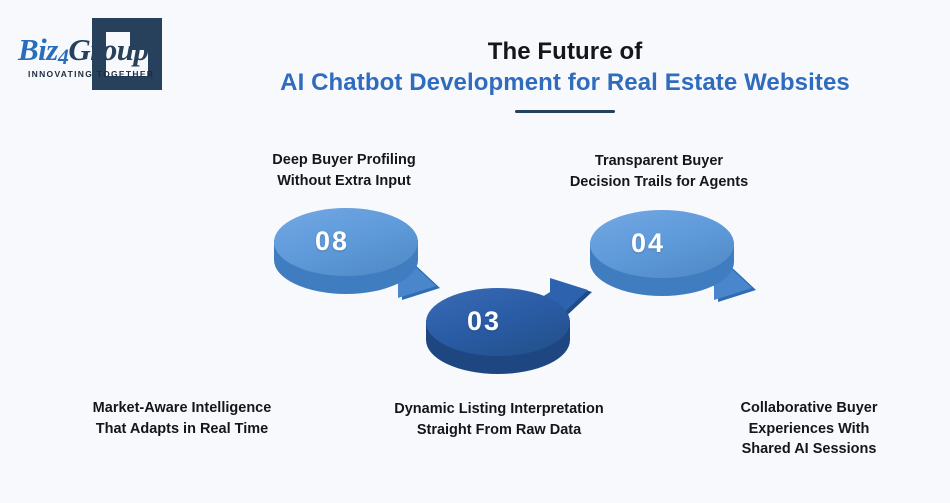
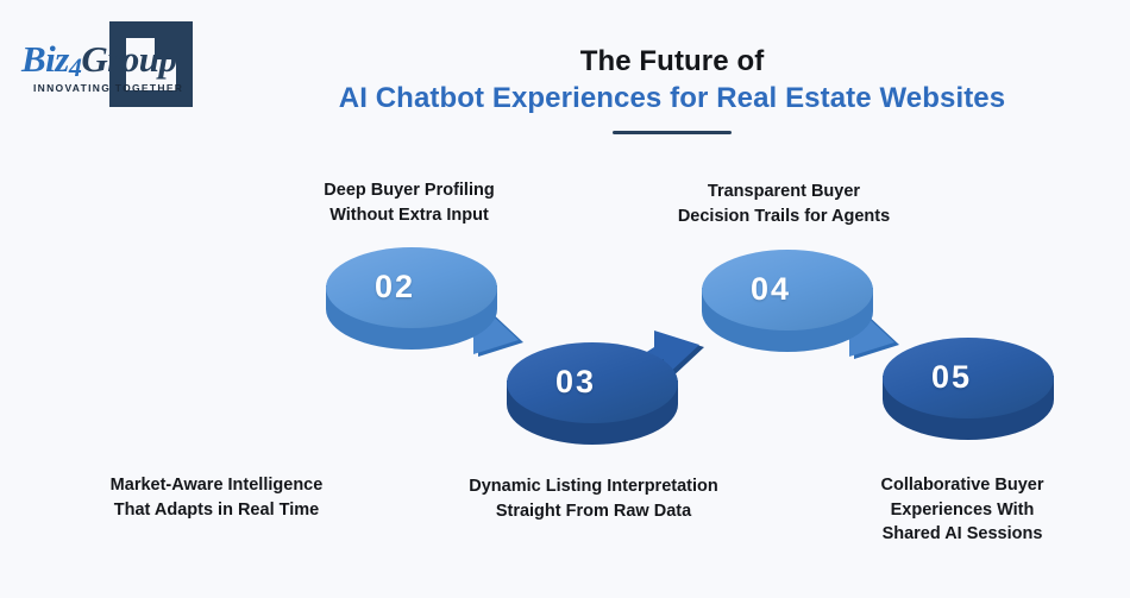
  Biz4Group
  INNOVATING TOGETHER
  The Future of
- AI Chatbot Development for Real Estate Websites
+ AI Chatbot Experiences for Real Estate Websites
- 08
+ 02
  03
  04
+ 05
  Market-Aware Intelligence
  That Adapts in Real Time
  Deep Buyer Profiling
  Without Extra Input
  Dynamic Listing Interpretation
  Straight From Raw Data
  Transparent Buyer
  Decision Trails for Agents
  Collaborative Buyer
  Experiences With
  Shared AI Sessions
